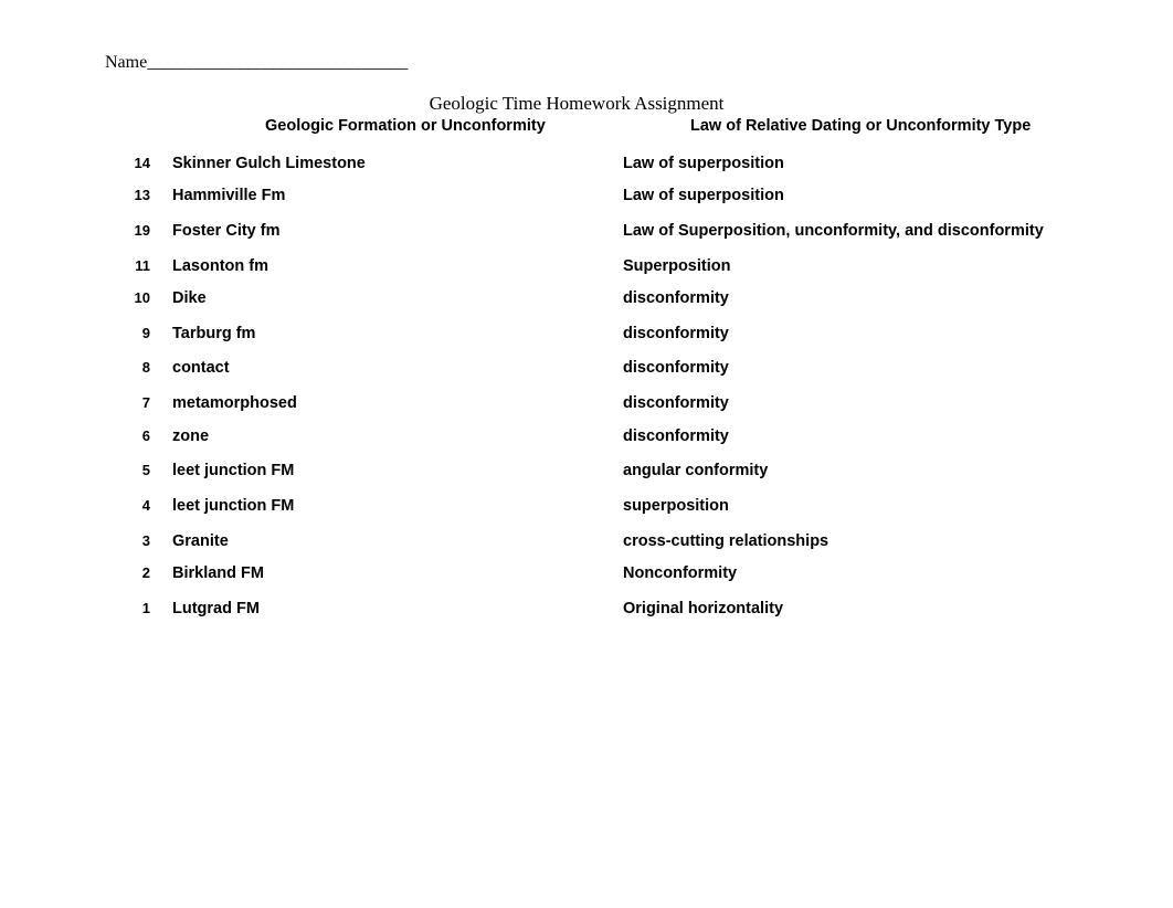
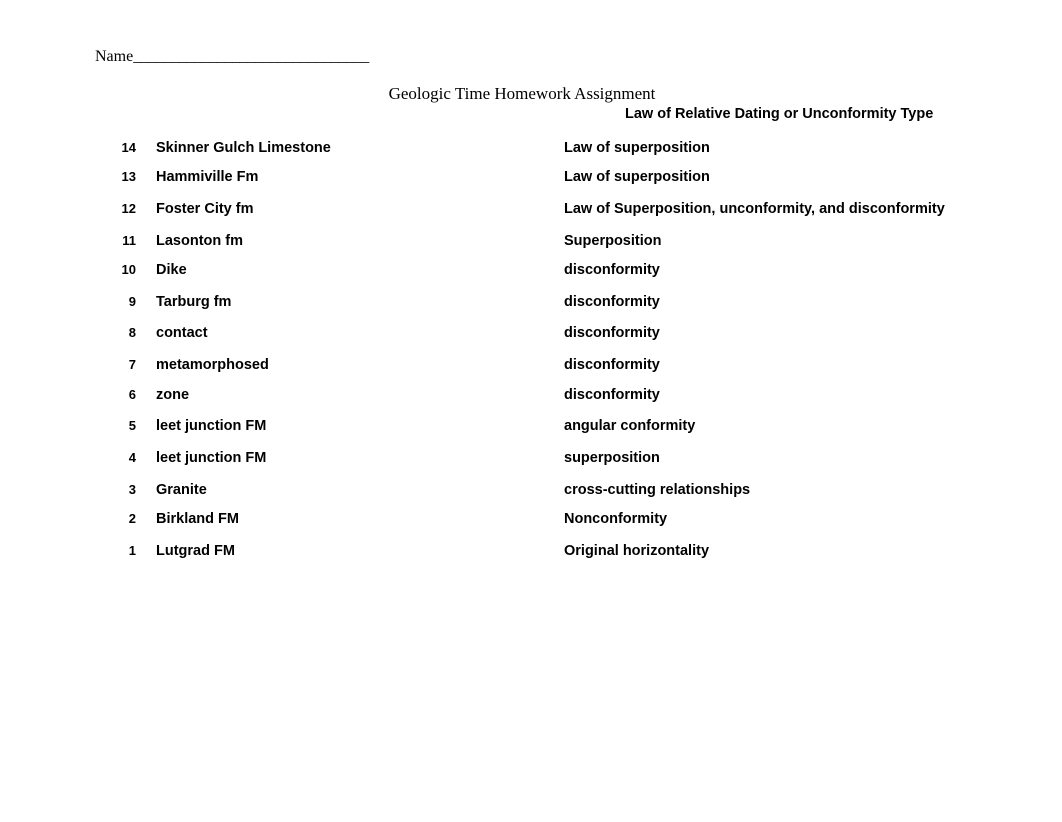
  Name_______________________________
  Geologic Time Homework Assignment
- Geologic Formation or Unconformity
  Law of Relative Dating or Unconformity Type
  14
  Skinner Gulch Limestone
  Law of superposition
  13
  Hammiville Fm
  Law of superposition
- 19
+ 12
  Foster City fm
  Law of Superposition, unconformity, and disconformity
  11
  Lasonton fm
  Superposition
  10
  Dike
  disconformity
  9
  Tarburg fm
  disconformity
  8
  contact
  disconformity
  7
  metamorphosed
  disconformity
  6
  zone
  disconformity
  5
  leet junction FM
  angular conformity
  4
  leet junction FM
  superposition
  3
  Granite
  cross-cutting relationships
  2
  Birkland FM
  Nonconformity
  1
  Lutgrad FM
  Original horizontality
